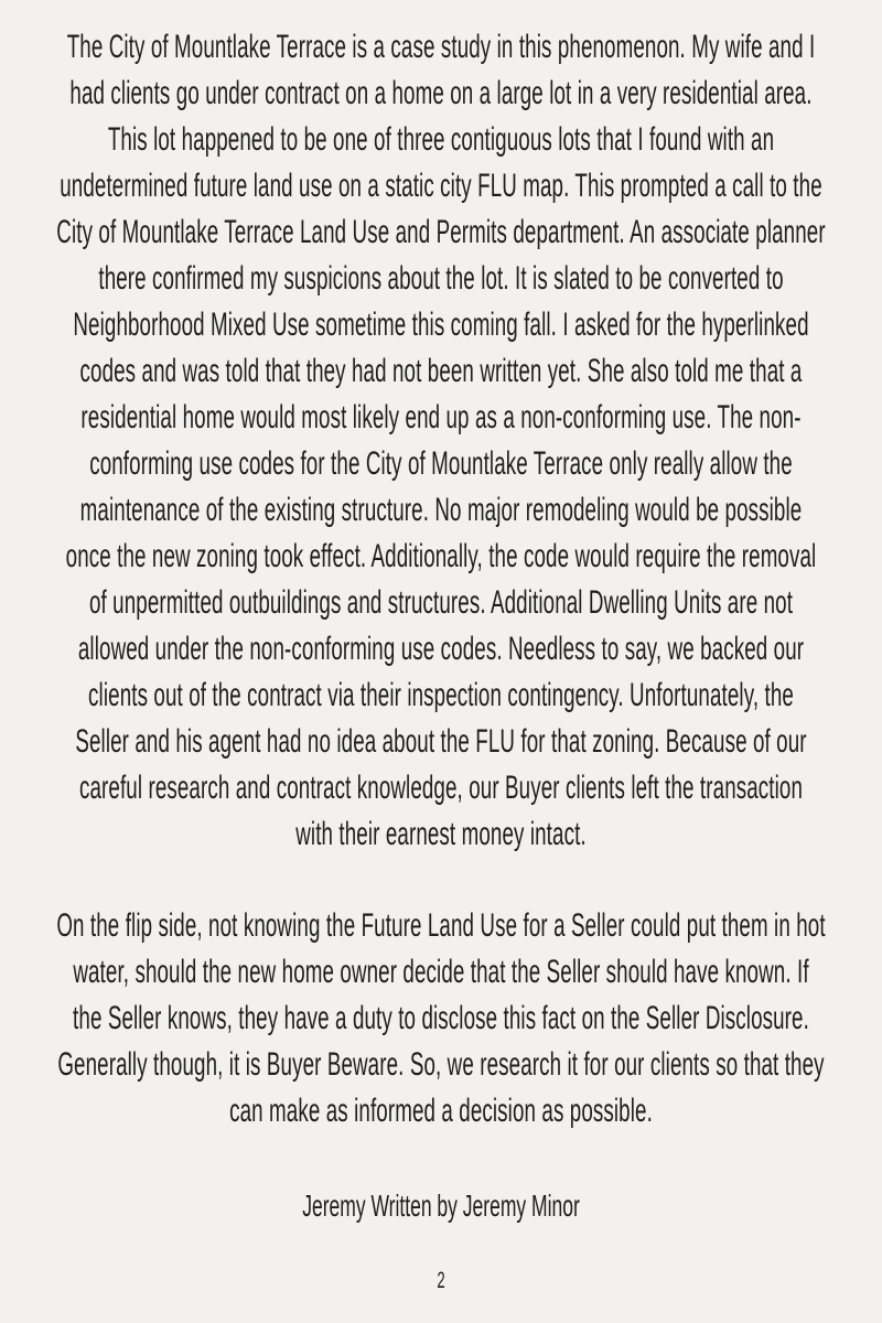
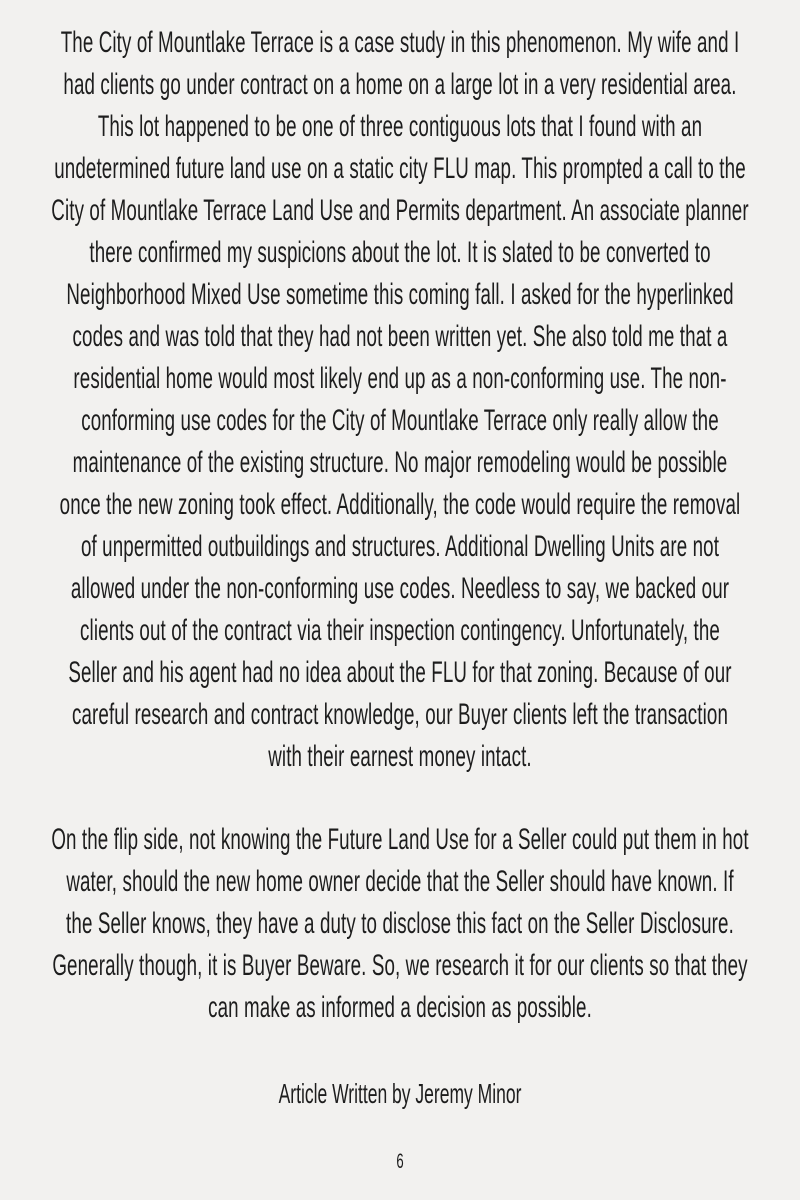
  The City of Mountlake Terrace is a case study in this phenomenon. My wife and I
  had clients go under contract on a home on a large lot in a very residential area.
  This lot happened to be one of three contiguous lots that I found with an
  undetermined future land use on a static city FLU map. This prompted a call to the
  City of Mountlake Terrace Land Use and Permits department. An associate planner
  there confirmed my suspicions about the lot. It is slated to be converted to
  Neighborhood Mixed Use sometime this coming fall. I asked for the hyperlinked
  codes and was told that they had not been written yet. She also told me that a
  residential home would most likely end up as a non-conforming use. The non-
  conforming use codes for the City of Mountlake Terrace only really allow the
  maintenance of the existing structure. No major remodeling would be possible
  once the new zoning took effect. Additionally, the code would require the removal
  of unpermitted outbuildings and structures. Additional Dwelling Units are not
  allowed under the non-conforming use codes. Needless to say, we backed our
  clients out of the contract via their inspection contingency. Unfortunately, the
  Seller and his agent had no idea about the FLU for that zoning. Because of our
  careful research and contract knowledge, our Buyer clients left the transaction
  with their earnest money intact.
  On the flip side, not knowing the Future Land Use for a Seller could put them in hot
  water, should the new home owner decide that the Seller should have known. If
  the Seller knows, they have a duty to disclose this fact on the Seller Disclosure.
  Generally though, it is Buyer Beware. So, we research it for our clients so that they
  can make as informed a decision as possible.
- Jeremy Written by Jeremy Minor
+ Article Written by Jeremy Minor
- 2
+ 6
